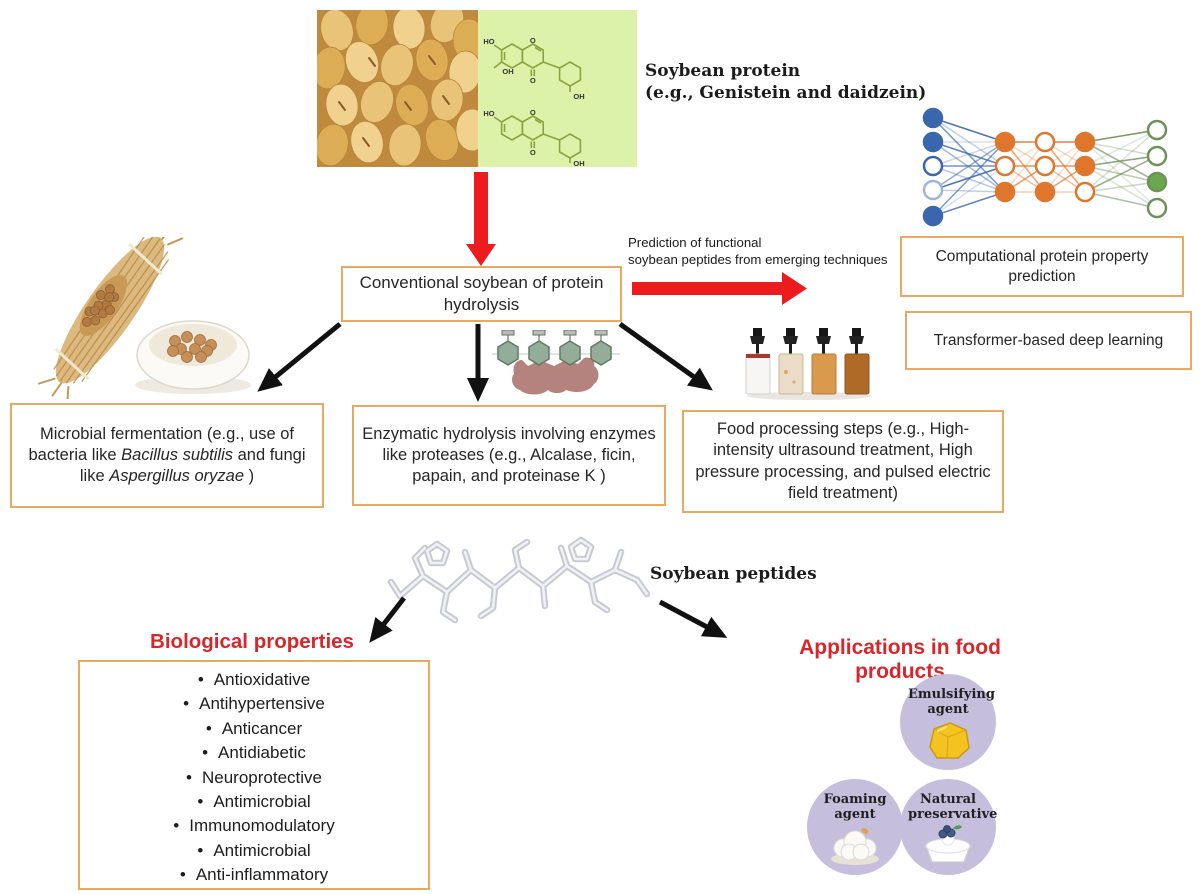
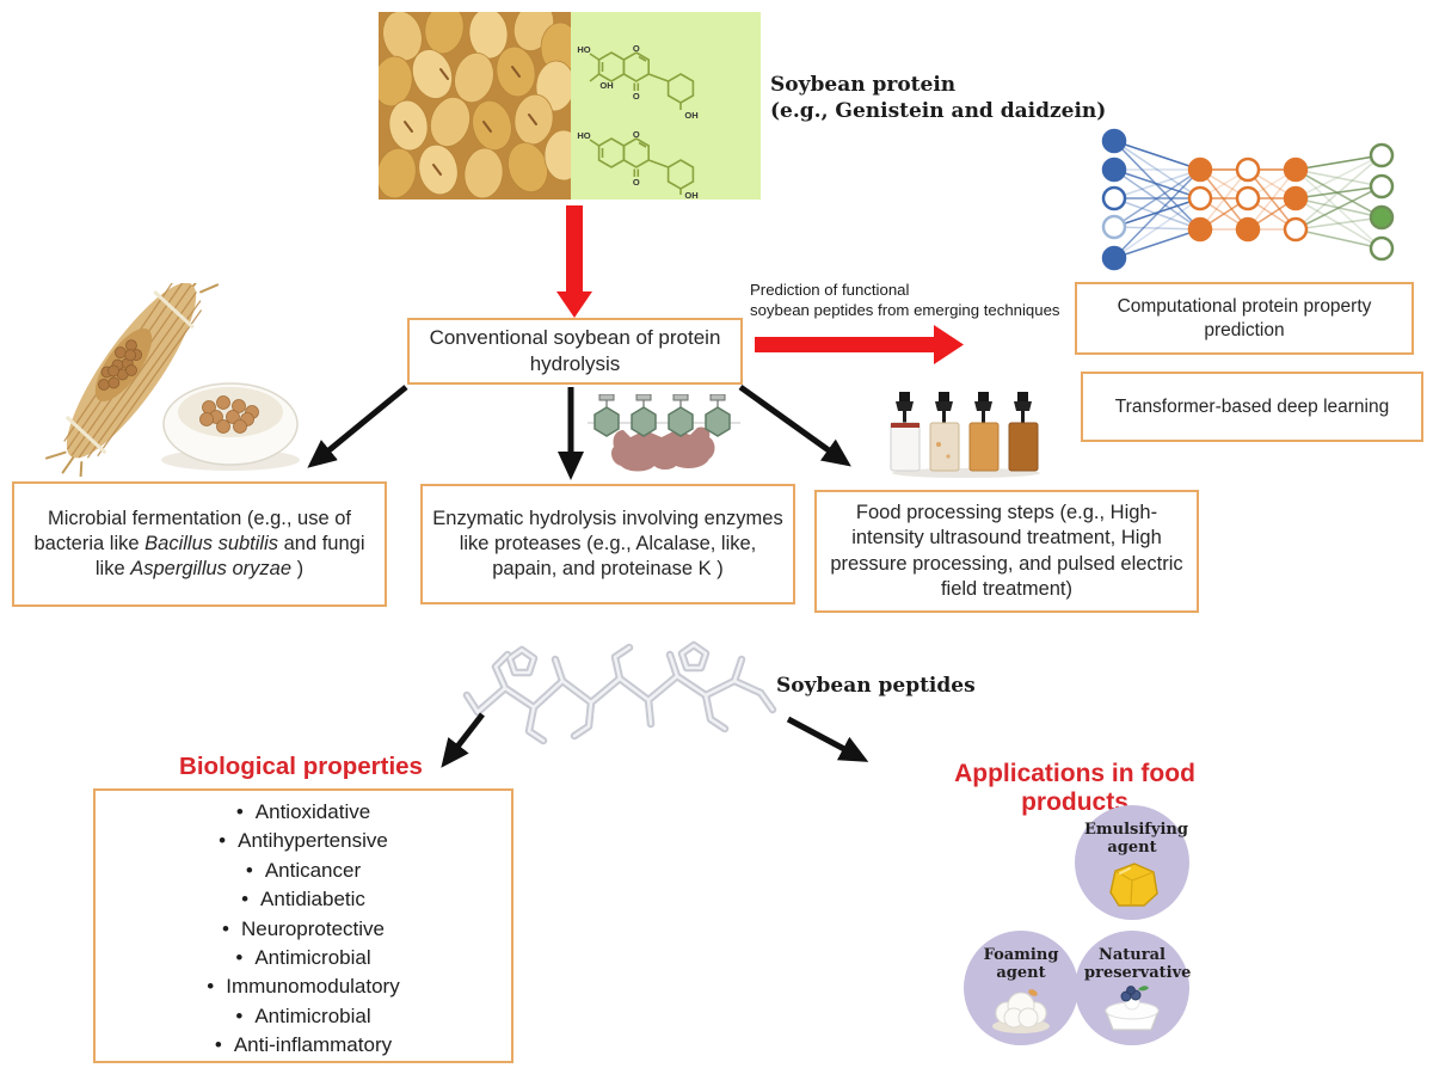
  O
  O
  HO
  OH
  OH
  O
  O
  HO
  OH
  Soybean protein
  (e.g., Genistein and daidzein)
  Conventional soybean of protein hydrolysis
  Prediction of functional
  soybean peptides from emerging techniques
  Computational protein property prediction
  Transformer-based deep learning
  Microbial fermentation (e.g., use of bacteria like Bacillus subtilis and fungi like Aspergillus oryzae )
- Enzymatic hydrolysis involving enzymes like proteases (e.g., Alcalase, ficin, papain, and proteinase K )
+ Enzymatic hydrolysis involving enzymes like proteases (e.g., Alcalase, like, papain, and proteinase K )
  Food processing steps (e.g., High-intensity ultrasound treatment, High pressure processing, and pulsed electric field treatment)
  Soybean peptides
  Biological properties
  • Antioxidative
  • Antihypertensive
  • Anticancer
  • Antidiabetic
  • Neuroprotective
  • Antimicrobial
  • Immunomodulatory
  • Antimicrobial
  • Anti-inflammatory
  Applications in food products
  Emulsifyin agent
  Foaming agent
  Natural preservativ
